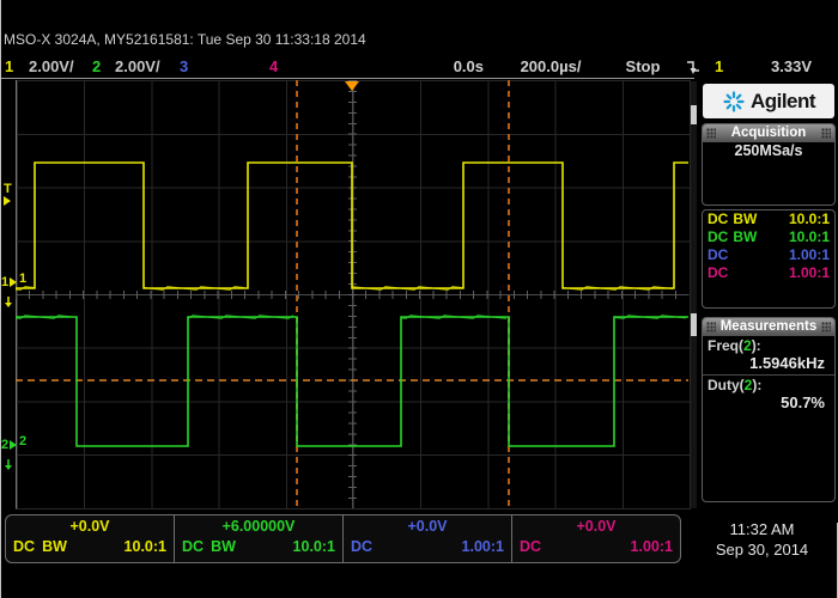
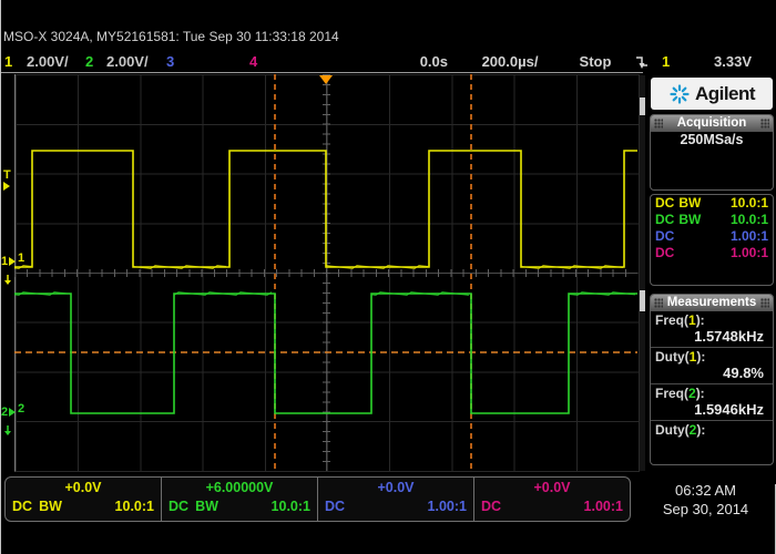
  MSO-X 3024A, MY52161581: Tue Sep 30 11:33:18 2014
  1
  2.00V/
  2
  2.00V/
  3
  4
  0.0s
  200.0µs/
  Stop
  1
  3.33V
  T
  1
  2
  1
  2
  Agilent
  Acquisition
  250MSa/s
  DC BW
  10.0:1
  DC BW
  10.0:1
  DC
  1.00:1
  DC
  1.00:1
  Measurements
+ Freq(1):
+ 1.5748kHz
+ Duty(1):
+ 49.8%
  Freq(2):
  1.5946kHz
  Duty(2):
- 50.7%
  +0.0V
  DC BW
  10.0:1
  +6.00000V
  DC BW
  10.0:1
  +0.0V
  DC
  1.00:1
  +0.0V
  DC
  1.00:1
- 11:32 AM
+ 06:32 AM
  Sep 30, 2014
